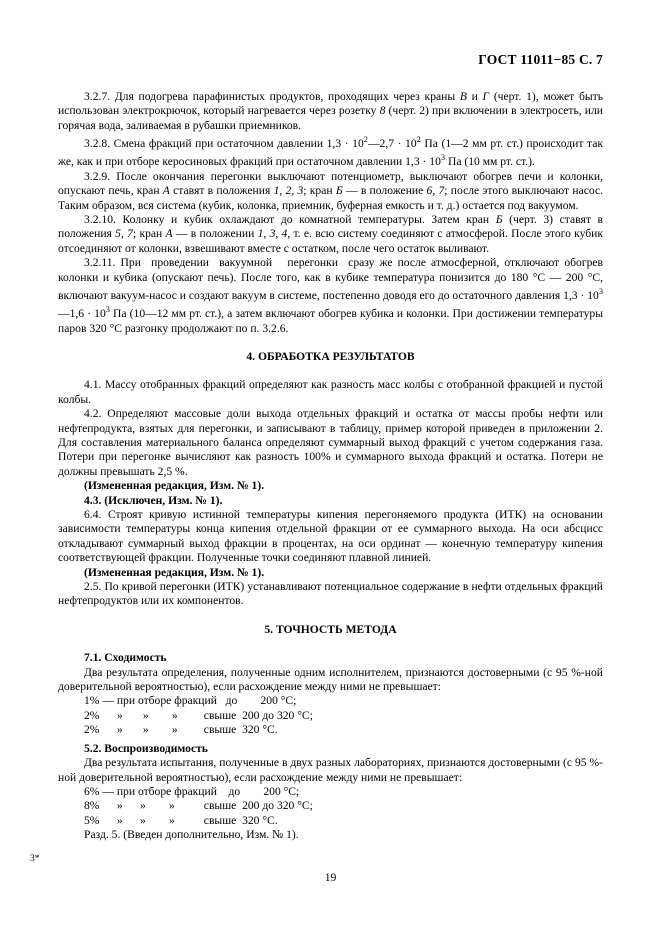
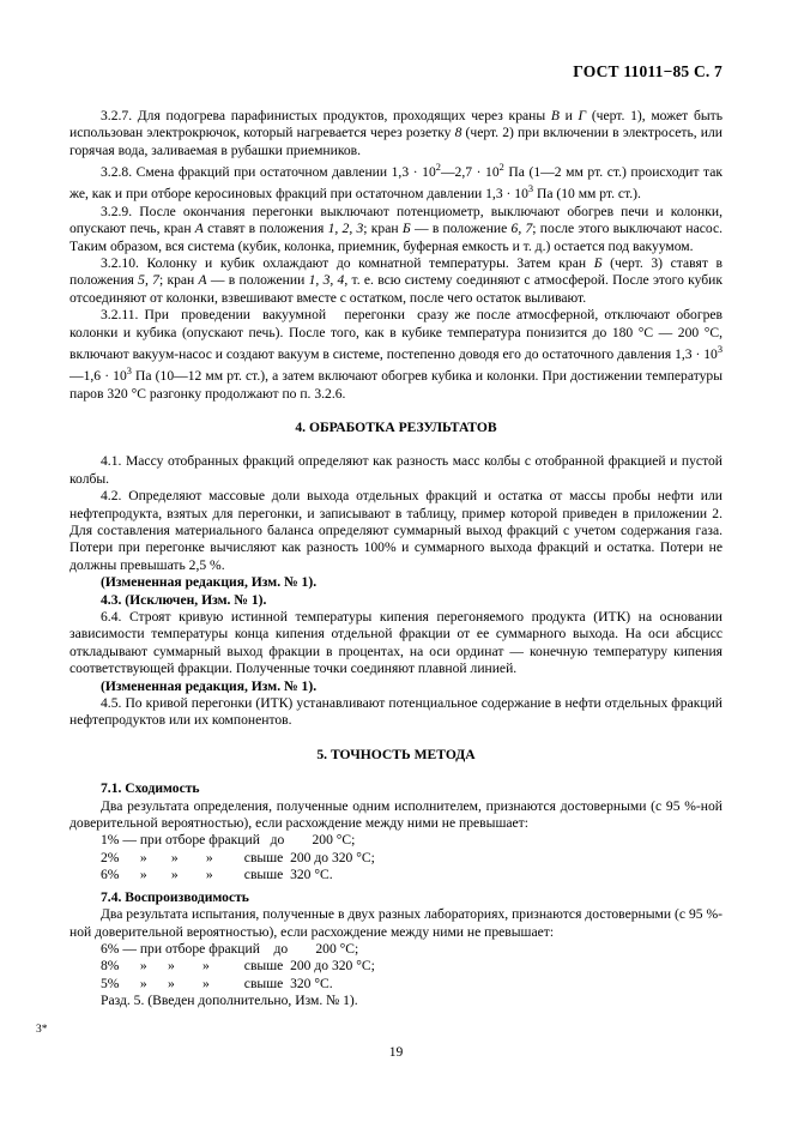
  ГОСТ 11011−85 С. 7
  3.2.7. Для подогрева парафинистых продуктов, проходящих через краны В и Г (черт. 1), может быть использован электрокрючок, который нагревается через розетку 8 (черт. 2) при включении в электросеть, или горячая вода, заливаемая в рубашки приемников.
  3.2.8. Смена фракций при остаточном давлении 1,3 · 102—2,7 · 102 Па (1—2 мм рт. ст.) происходит так же, как и при отборе керосиновых фракций при остаточном давлении 1,3 · 103 Па (10 мм рт. ст.).
  3.2.9. После окончания перегонки выключают потенциометр, выключают обогрев печи и колонки, опускают печь, кран А ставят в положения 1, 2, 3; кран Б — в положение 6, 7; после этого выключают насос. Таким образом, вся система (кубик, колонка, приемник, буферная емкость и т. д.) остается под вакуумом.
  3.2.10. Колонку и кубик охлаждают до комнатной температуры. Затем кран Б (черт. 3) ставят в положения 5, 7; кран А — в положении 1, 3, 4, т. е. всю систему соединяют с атмосферой. После этого кубик отсоединяют от колонки, взвешивают вместе с остатком, после чего остаток выливают.
  3.2.11. При проведении вакуумной перегонки сразу же после атмосферной, отключают обогрев колонки и кубика (опускают печь). После того, как в кубике температура понизится до 180 °С — 200 °С, включают вакуум-насос и создают вакуум в системе, постепенно доводя его до остаточного давления 1,3 · 103—1,6 · 103 Па (10—12 мм рт. ст.), а затем включают обогрев кубика и колонки. При достижении температуры паров 320 °С разгонку продолжают по п. 3.2.6.
  4. ОБРАБОТКА РЕЗУЛЬТАТОВ
  4.1. Массу отобранных фракций определяют как разность масс колбы с отобранной фракцией и пустой колбы.
  4.2. Определяют массовые доли выхода отдельных фракций и остатка от массы пробы нефти или нефтепродукта, взятых для перегонки, и записывают в таблицу, пример которой приведен в приложении 2. Для составления материального баланса определяют суммарный выход фракций с учетом содержания газа. Потери при перегонке вычисляют как разность 100% и суммарного выхода фракций и остатка. Потери не должны превышать 2,5 %.
  (Измененная редакция, Изм. № 1).
  4.3. (Исключен, Изм. № 1).
  6.4. Строят кривую истинной температуры кипения перегоняемого продукта (ИТК) на основании зависимости температуры конца кипения отдельной фракции от ее суммарного выхода. На оси абсцисс откладывают суммарный выход фракции в процентах, на оси ординат — конечную температуру кипения соответствующей фракции. Полученные точки соединяют плавной линией.
  (Измененная редакция, Изм. № 1).
- 2.5. По кривой перегонки (ИТК) устанавливают потенциальное содержание в нефти отдельных фракций нефтепродуктов или их компонентов.
+ 4.5. По кривой перегонки (ИТК) устанавливают потенциальное содержание в нефти отдельных фракций нефтепродуктов или их компонентов.
  5. ТОЧНОСТЬ МЕТОДА
  7.1. Сходимость
  Два результата определения, полученные одним исполнителем, признаются достоверными (с 95 %-ной доверительной вероятностью), если расхождение между ними не превышает:
  1% — при отборе фракций до 200 °С;
  2% » » » свыше 200 до 320 °С;
- 2% » » » свыше 320 °С.
+ 6% » » » свыше 320 °С.
- 5.2. Воспроизводимость
+ 7.4. Воспроизводимость
  Два результата испытания, полученные в двух разных лабораториях, признаются достоверными (с 95 %-ной доверительной вероятностью), если расхождение между ними не превышает:
  6% — при отборе фракций до 200 °С;
  8% » » » свыше 200 до 320 °С;
  5% » » » свыше 320 °С.
  Разд. 5. (Введен дополнительно, Изм. № 1).
  3*
  19
